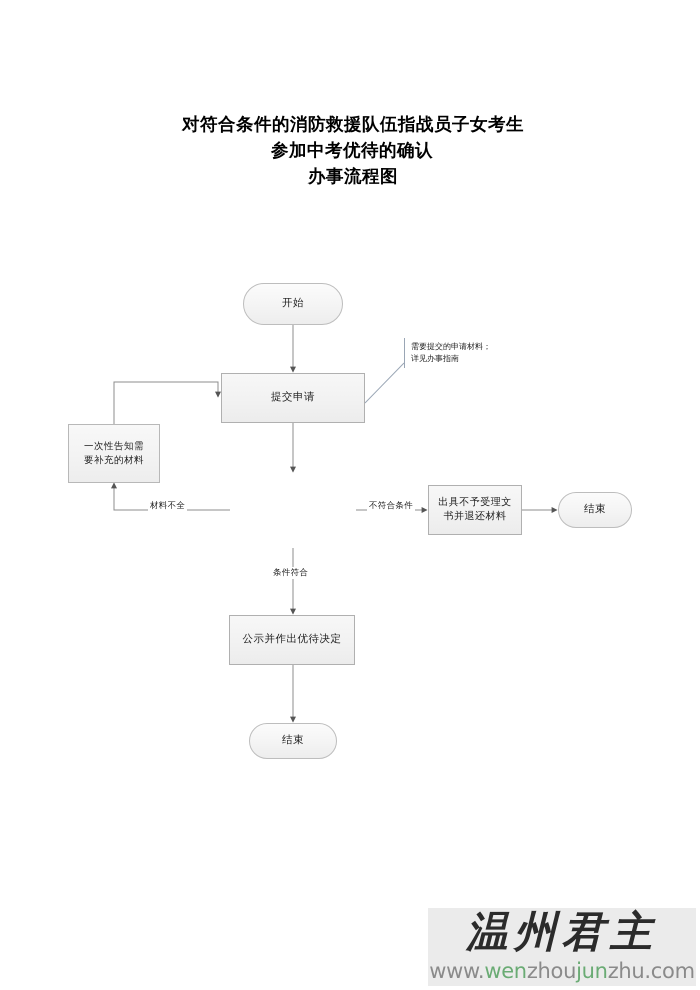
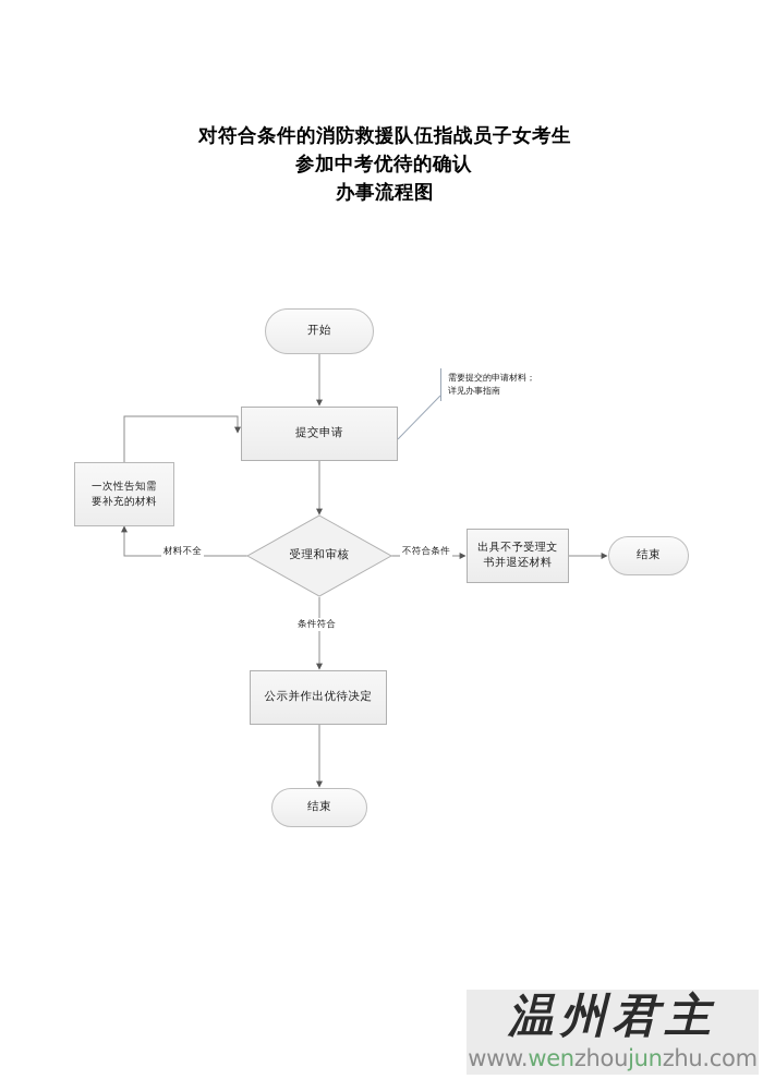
  对符合条件的消防救援队伍指战员子女考生
  参加中考优待的确认
  办事流程图
  开始
  提交申请
  需要提交的申请材料；
  详见办事指南
  一次性告知需
  要补充的材料
+ 受理和审核
  出具不予受理文
  书并退还材料
  结束
  公示并作出优待决定
  结束
  材料不全
  不符合条件
  条件符合
  温州君主
  www.wenzhoujunzhu.com
